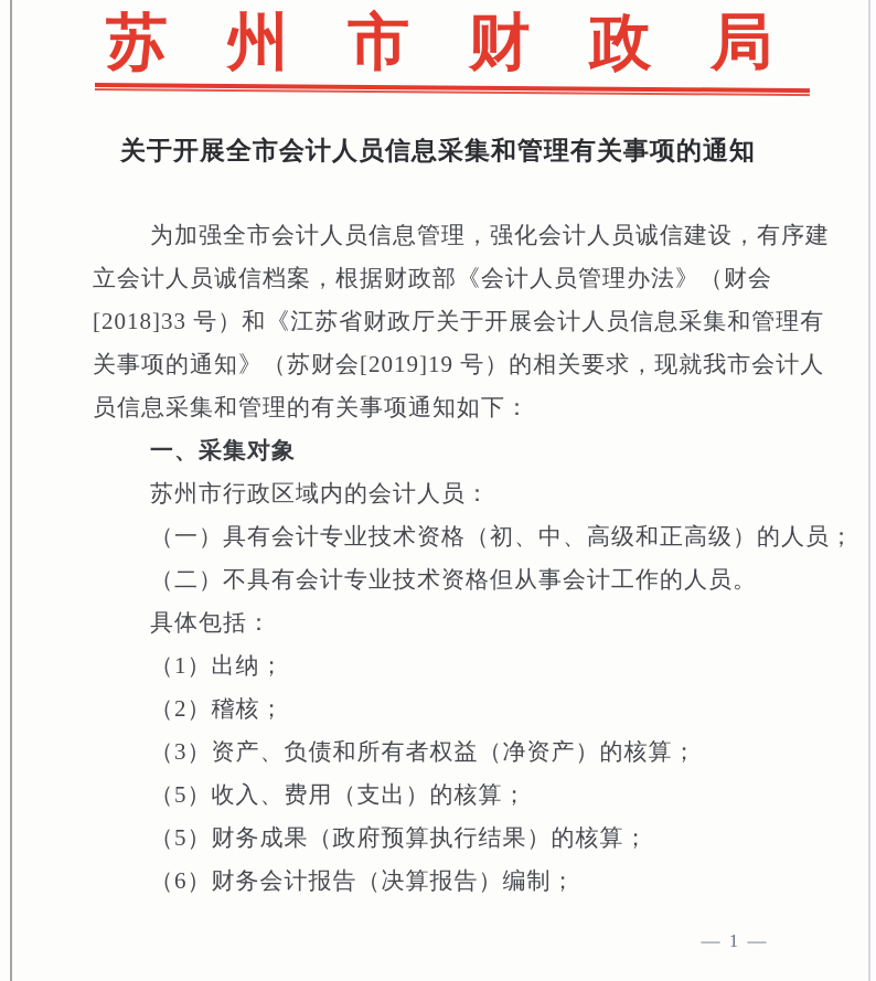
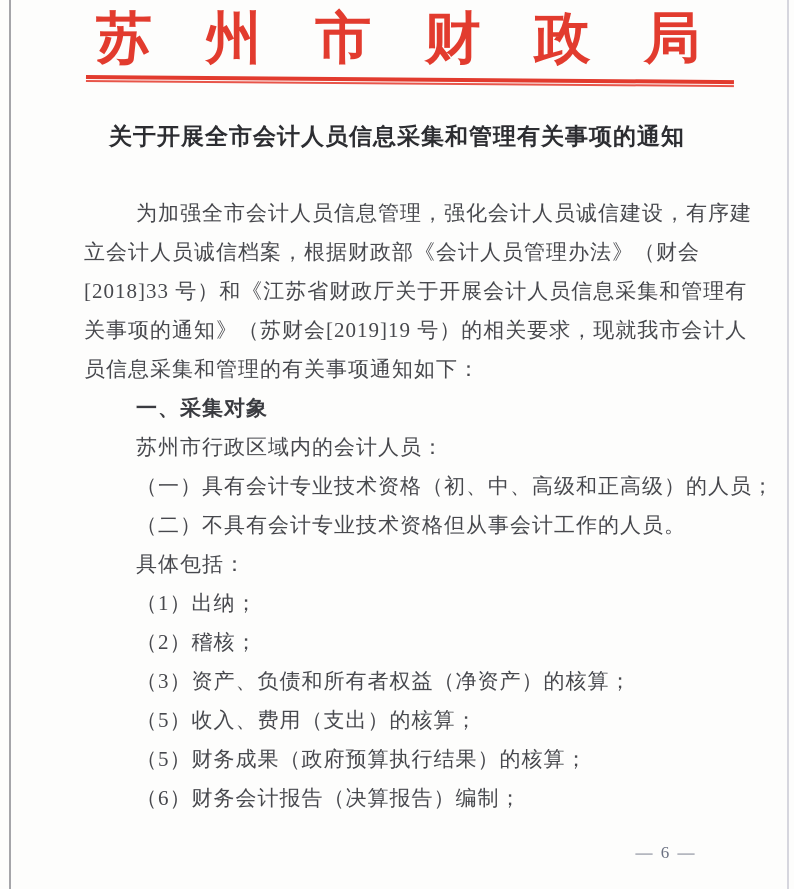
  苏
  州
  市
  财
  政
  局
  关于开展全市会计人员信息采集和管理有关事项的通知
  为加强全市会计人员信息管理，强化会计人员诚信建设，有序建
  立会计人员诚信档案，根据财政部《会计人员管理办法》（财会
  [2018]33 号）和《江苏省财政厅关于开展会计人员信息采集和管理有
  关事项的通知》（苏财会[2019]19 号）的相关要求，现就我市会计人
  员信息采集和管理的有关事项通知如下：
  一、采集对象
  苏州市行政区域内的会计人员：
  （一）具有会计专业技术资格（初、中、高级和正高级）的人员；
  （二）不具有会计专业技术资格但从事会计工作的人员。
  具体包括：
  （1）出纳；
  （2）稽核；
  （3）资产、负债和所有者权益（净资产）的核算；
  （5）收入、费用（支出）的核算；
  （5）财务成果（政府预算执行结果）的核算；
  （6）财务会计报告（决算报告）编制；
- — 1 —
+ — 6 —
